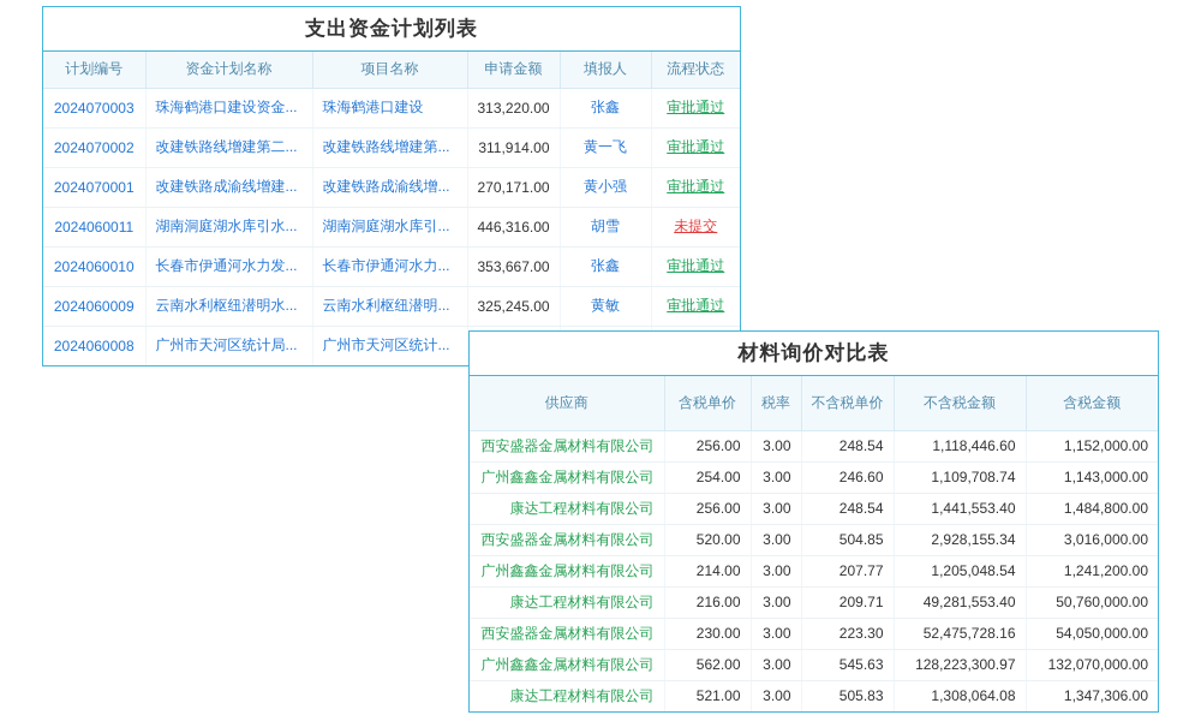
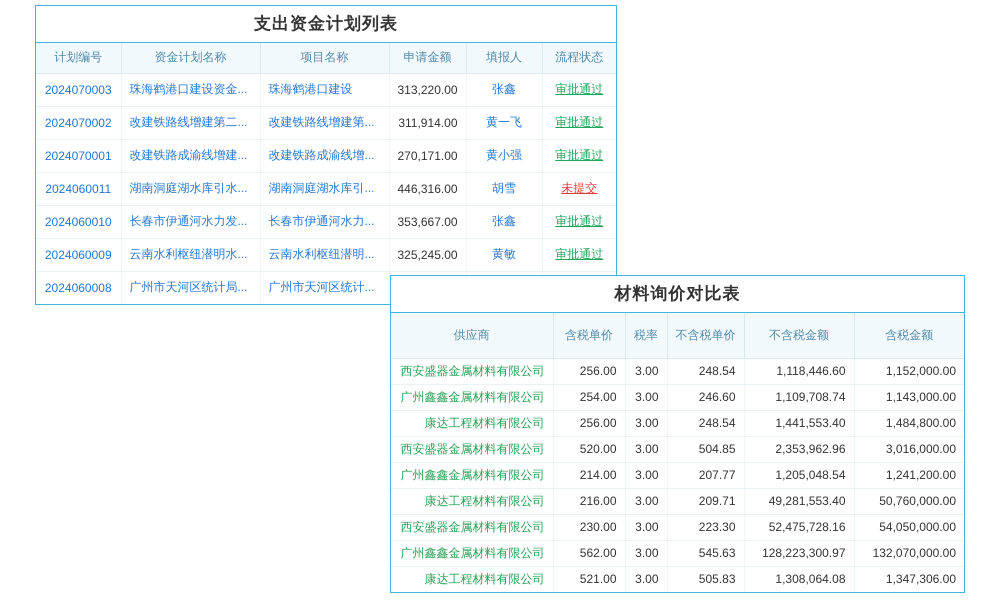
  支出资金计划列表
  计划编号	资金计划名称	项目名称	申请金额	填报人	流程状态
  2024070003	珠海鹤港口建设资金...	珠海鹤港口建设	313,220.00	张鑫	审批通过
  2024070002	改建铁路线增建第二...	改建铁路线增建第...	311,914.00	黄一飞	审批通过
  2024070001	改建铁路成渝线增建...	改建铁路成渝线增...	270,171.00	黄小强	审批通过
  2024060011	湖南洞庭湖水库引水...	湖南洞庭湖水库引...	446,316.00	胡雪	未提交
  2024060010	长春市伊通河水力发...	长春市伊通河水力...	353,667.00	张鑫	审批通过
  2024060009	云南水利枢纽潜明水...	云南水利枢纽潜明...	325,245.00	黄敏	审批通过
  2024060008	广州市天河区统计局...	广州市天河区统计...
  材料询价对比表
  供应商	含税单价	税率	不含税单价	不含税金额	含税金额
  西安盛器金属材料有限公司	256.00	3.00	248.54	1,118,446.60	1,152,000.00
  广州鑫鑫金属材料有限公司	254.00	3.00	246.60	1,109,708.74	1,143,000.00
  康达工程材料有限公司	256.00	3.00	248.54	1,441,553.40	1,484,800.00
- 西安盛器金属材料有限公司	520.00	3.00	504.85	2,928,155.34	3,016,000.00
+ 西安盛器金属材料有限公司	520.00	3.00	504.85	2,353,962.96	3,016,000.00
  广州鑫鑫金属材料有限公司	214.00	3.00	207.77	1,205,048.54	1,241,200.00
  康达工程材料有限公司	216.00	3.00	209.71	49,281,553.40	50,760,000.00
  西安盛器金属材料有限公司	230.00	3.00	223.30	52,475,728.16	54,050,000.00
  广州鑫鑫金属材料有限公司	562.00	3.00	545.63	128,223,300.97	132,070,000.00
  康达工程材料有限公司	521.00	3.00	505.83	1,308,064.08	1,347,306.00
